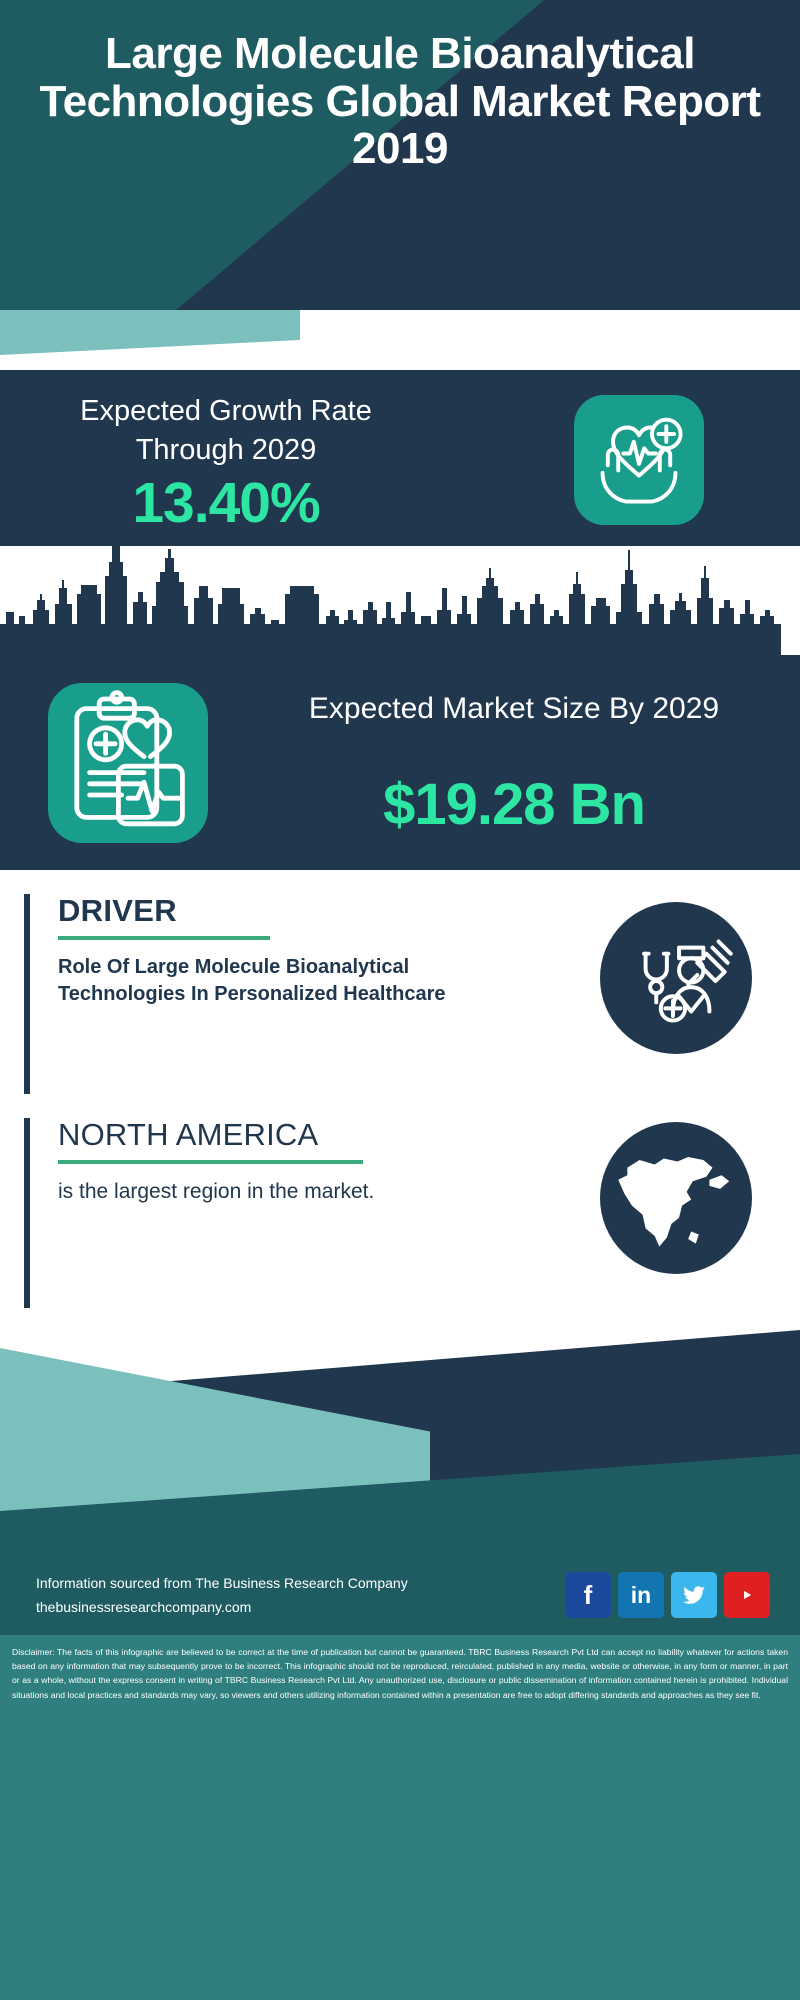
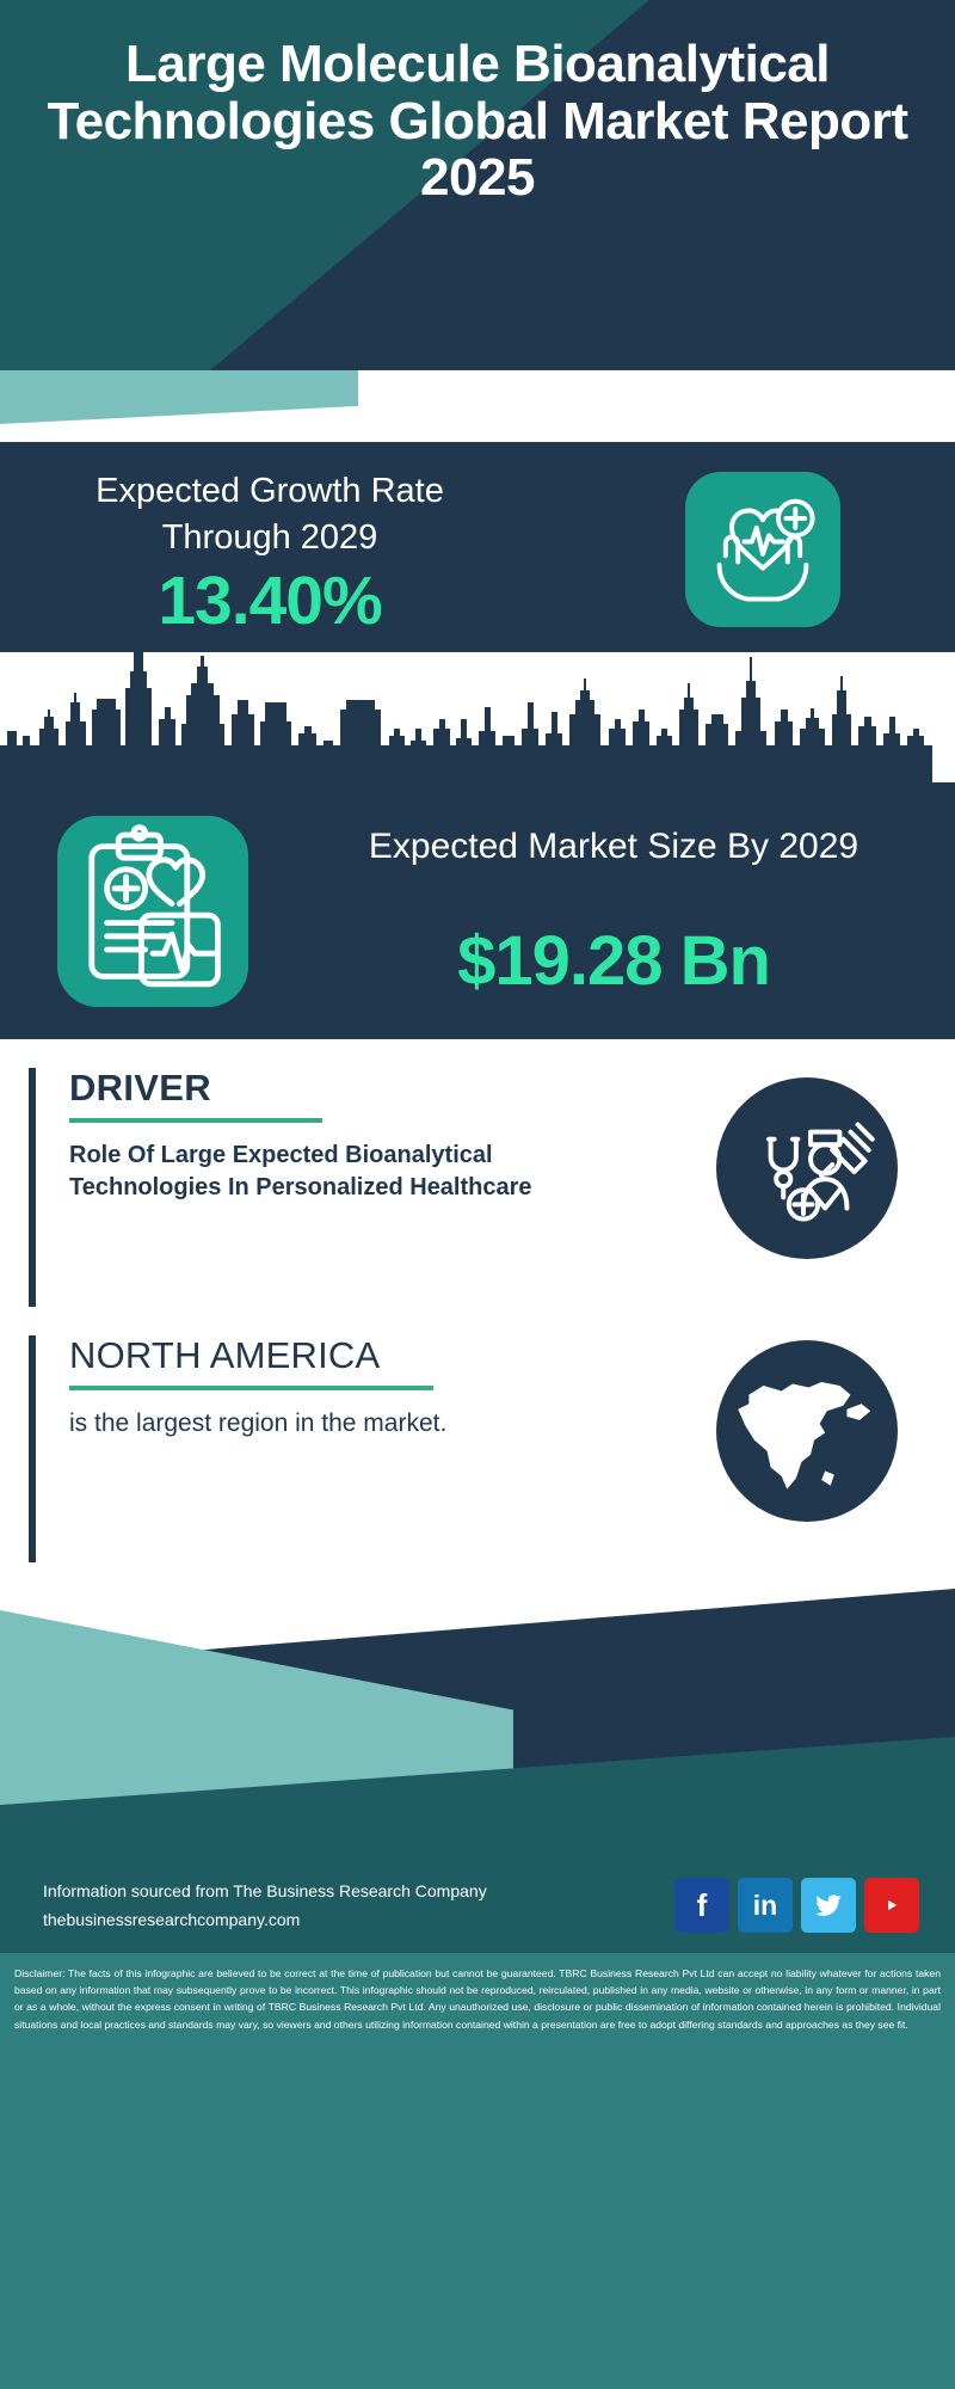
- Large Molecule Bioanalytical Technologies Global Market Report 2019
+ Large Molecule Bioanalytical Technologies Global Market Report 2025
  Expected Growth Rate Through 2029
  13.40%
  Expected Market Size By 2029
  $19.28 Bn
  DRIVER
- Role Of Large Molecule Bioanalytical Technologies In Personalized Healthcare
+ Role Of Large Expected Bioanalytical Technologies In Personalized Healthcare
  NORTH AMERICA
  is the largest region in the market.
  Information sourced from The Business Research Company
  thebusinessresearchcompany.com
  f
  in
  Disclaimer: The facts of this infographic are believed to be correct at the time of publication but cannot be guaranteed. TBRC Business Research Pvt Ltd can accept no liability whatever for actions taken based on any information that may subsequently prove to be incorrect. This infographic should not be reproduced, reirculated, published in any media, website or otherwise, in any form or manner, in part or as a whole, without the express consent in writing of TBRC Business Research Pvt Ltd. Any unauthorized use, disclosure or public dissemination of information contained herein is prohibited. Individual situations and local practices and standards may vary, so viewers and others utilizing information contained within a presentation are free to adopt differing standards and approaches as they see fit.
